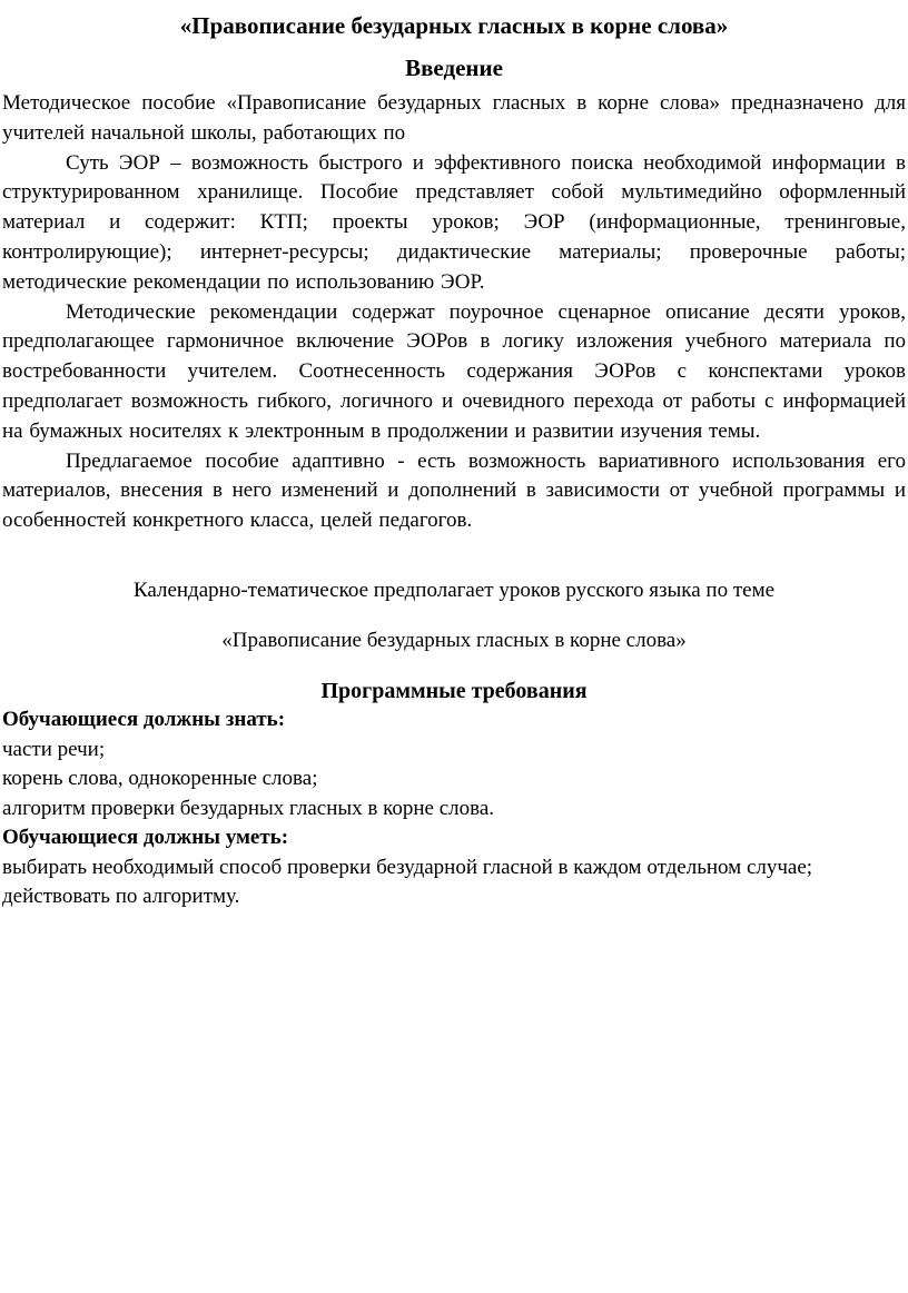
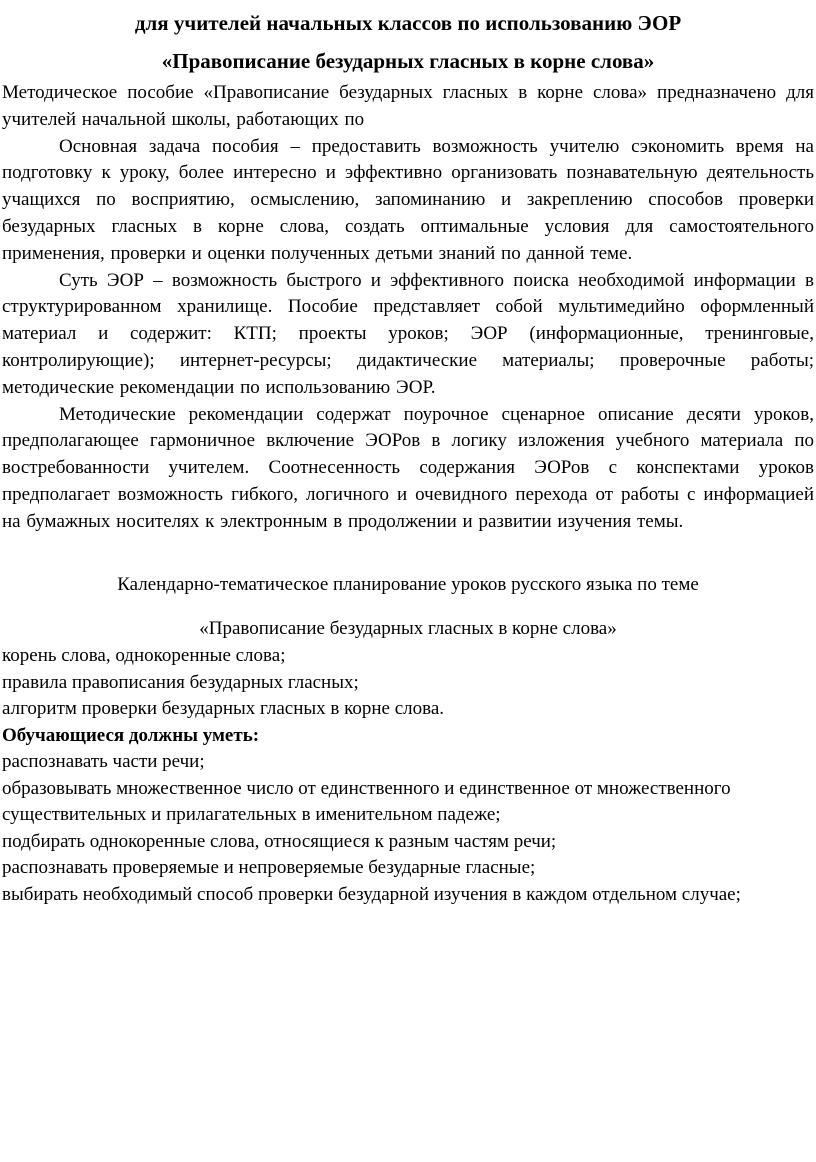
+ для учителей начальных классов по использованию ЭОР
  «Правописание безударных гласных в корне слова»
- Введение
  Методическое пособие «Правописание безударных гласных в корне слова» предназначено для учителей начальной школы, работающих по
+ Основная задача пособия – предоставить возможность учителю сэкономить время на подготовку к уроку, более интересно и эффективно организовать познавательную деятельность учащихся по восприятию, осмыслению, запоминанию и закреплению способов проверки безударных гласных в корне слова, создать оптимальные условия для самостоятельного применения, проверки и оценки полученных детьми знаний по данной теме.
  Суть ЭОР – возможность быстрого и эффективного поиска необходимой информации в структурированном хранилище. Пособие представляет собой мультимедийно оформленный материал и содержит: КТП; проекты уроков; ЭОР (информационные, тренинговые, контролирующие); интернет-ресурсы; дидактические материалы; проверочные работы; методические рекомендации по использованию ЭОР.
  Методические рекомендации содержат поурочное сценарное описание десяти уроков, предполагающее гармоничное включение ЭОРов в логику изложения учебного материала по востребованности учителем. Соотнесенность содержания ЭОРов с конспектами уроков предполагает возможность гибкого, логичного и очевидного перехода от работы с информацией на бумажных носителях к электронным в продолжении и развитии изучения темы.
- Предлагаемое пособие адаптивно - есть возможность вариативного использования его материалов, внесения в него изменений и дополнений в зависимости от учебной программы и особенностей конкретного класса, целей педагогов.
- Календарно-тематическое предполагает уроков русского языка по теме
+ Календарно-тематическое планирование уроков русского языка по теме
  «Правописание безударных гласных в корне слова»
- Программные требования
- Обучающиеся должны знать:
- части речи;
  корень слова, однокоренные слова;
+ правила правописания безударных гласных;
  алгоритм проверки безударных гласных в корне слова.
  Обучающиеся должны уметь:
+ распознавать части речи;
+ образовывать множественное число от единственного и единственное от множественного существительных и прилагательных в именительном падеже;
+ подбирать однокоренные слова, относящиеся к разным частям речи;
+ распознавать проверяемые и непроверяемые безударные гласные;
- выбирать необходимый способ проверки безударной гласной в каждом отдельном случае;
+ выбирать необходимый способ проверки безударной изучения в каждом отдельном случае;
- действовать по алгоритму.
